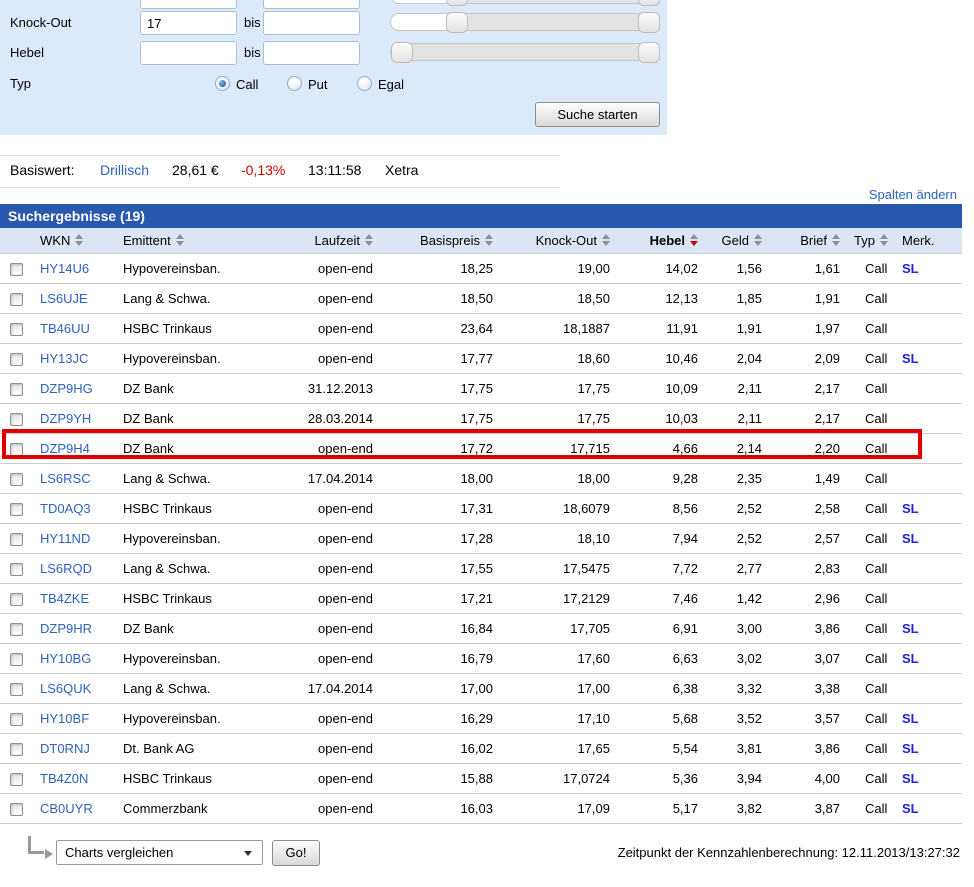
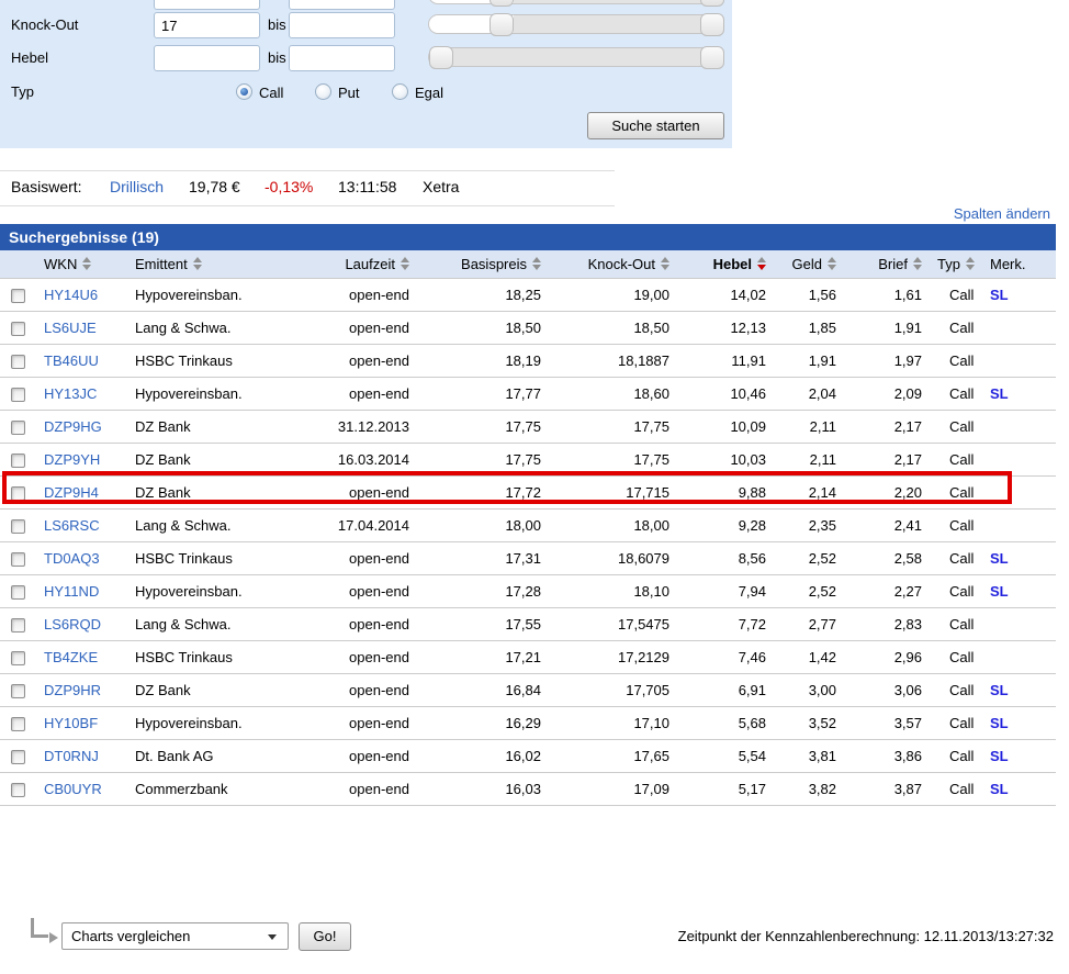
  Knock-Out
  17
  bis
  Hebel
  bis
  Typ
  Call
  Put
  Egal
  Suche starten
  Basiswert:
  Drillisch
- 28,61 €
+ 19,78 €
  -0,13%
  13:11:58
  Xetra
  Spalten ändern
  Suchergebnisse (19)
  	WKN	Emittent	Laufzeit	Basispreis	Knock-Out	Hebel	Geld	Brief	Typ	Merk.
  	HY14U6	Hypovereinsban.	open-end	18,25	19,00	14,02	1,56	1,61	Call	SL
  	LS6UJE	Lang & Schwa.	open-end	18,50	18,50	12,13	1,85	1,91	Call
- 	TB46UU	HSBC Trinkaus	open-end	23,64	18,1887	11,91	1,91	1,97	Call
+ 	TB46UU	HSBC Trinkaus	open-end	18,19	18,1887	11,91	1,91	1,97	Call
  	HY13JC	Hypovereinsban.	open-end	17,77	18,60	10,46	2,04	2,09	Call	SL
  	DZP9HG	DZ Bank	31.12.2013	17,75	17,75	10,09	2,11	2,17	Call
- 	DZP9YH	DZ Bank	28.03.2014	17,75	17,75	10,03	2,11	2,17	Call
+ 	DZP9YH	DZ Bank	16.03.2014	17,75	17,75	10,03	2,11	2,17	Call
- 	DZP9H4	DZ Bank	open-end	17,72	17,715	4,66	2,14	2,20	Call
+ 	DZP9H4	DZ Bank	open-end	17,72	17,715	9,88	2,14	2,20	Call
- 	LS6RSC	Lang & Schwa.	17.04.2014	18,00	18,00	9,28	2,35	1,49	Call
+ 	LS6RSC	Lang & Schwa.	17.04.2014	18,00	18,00	9,28	2,35	2,41	Call
  	TD0AQ3	HSBC Trinkaus	open-end	17,31	18,6079	8,56	2,52	2,58	Call	SL
- 	HY11ND	Hypovereinsban.	open-end	17,28	18,10	7,94	2,52	2,57	Call	SL
+ 	HY11ND	Hypovereinsban.	open-end	17,28	18,10	7,94	2,52	2,27	Call	SL
  	LS6RQD	Lang & Schwa.	open-end	17,55	17,5475	7,72	2,77	2,83	Call
  	TB4ZKE	HSBC Trinkaus	open-end	17,21	17,2129	7,46	1,42	2,96	Call
- 	DZP9HR	DZ Bank	open-end	16,84	17,705	6,91	3,00	3,86	Call	SL
+ 	DZP9HR	DZ Bank	open-end	16,84	17,705	6,91	3,00	3,06	Call	SL
- 	HY10BG	Hypovereinsban.	open-end	16,79	17,60	6,63	3,02	3,07	Call	SL
- 	LS6QUK	Lang & Schwa.	17.04.2014	17,00	17,00	6,38	3,32	3,38	Call
  	HY10BF	Hypovereinsban.	open-end	16,29	17,10	5,68	3,52	3,57	Call	SL
  	DT0RNJ	Dt. Bank AG	open-end	16,02	17,65	5,54	3,81	3,86	Call	SL
- 	TB4Z0N	HSBC Trinkaus	open-end	15,88	17,0724	5,36	3,94	4,00	Call	SL
  	CB0UYR	Commerzbank	open-end	16,03	17,09	5,17	3,82	3,87	Call	SL
  Charts vergleichen
  Go!
  Zeitpunkt der Kennzahlenberechnung: 12.11.2013/13:27:32
